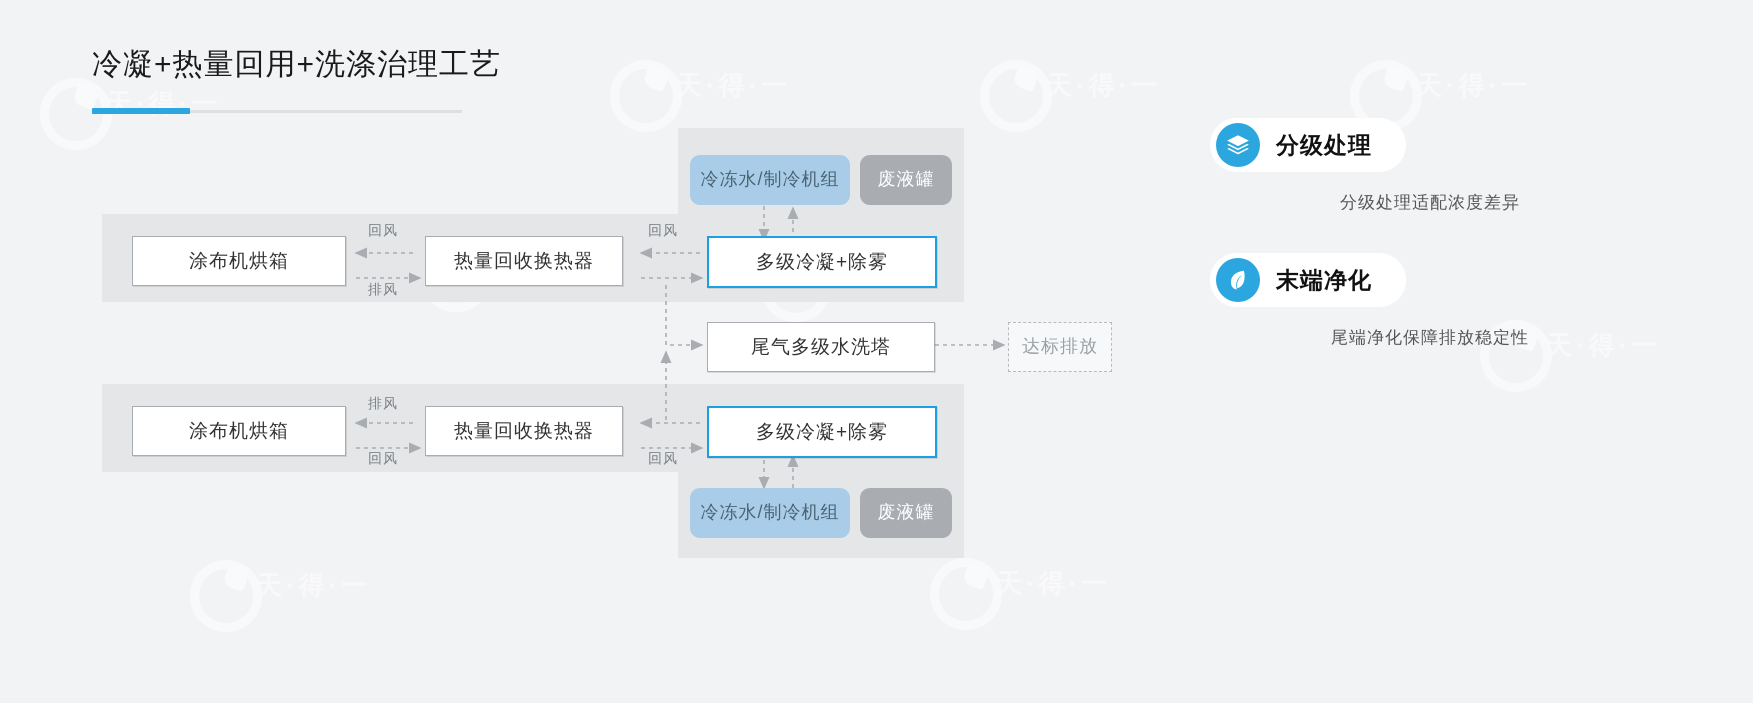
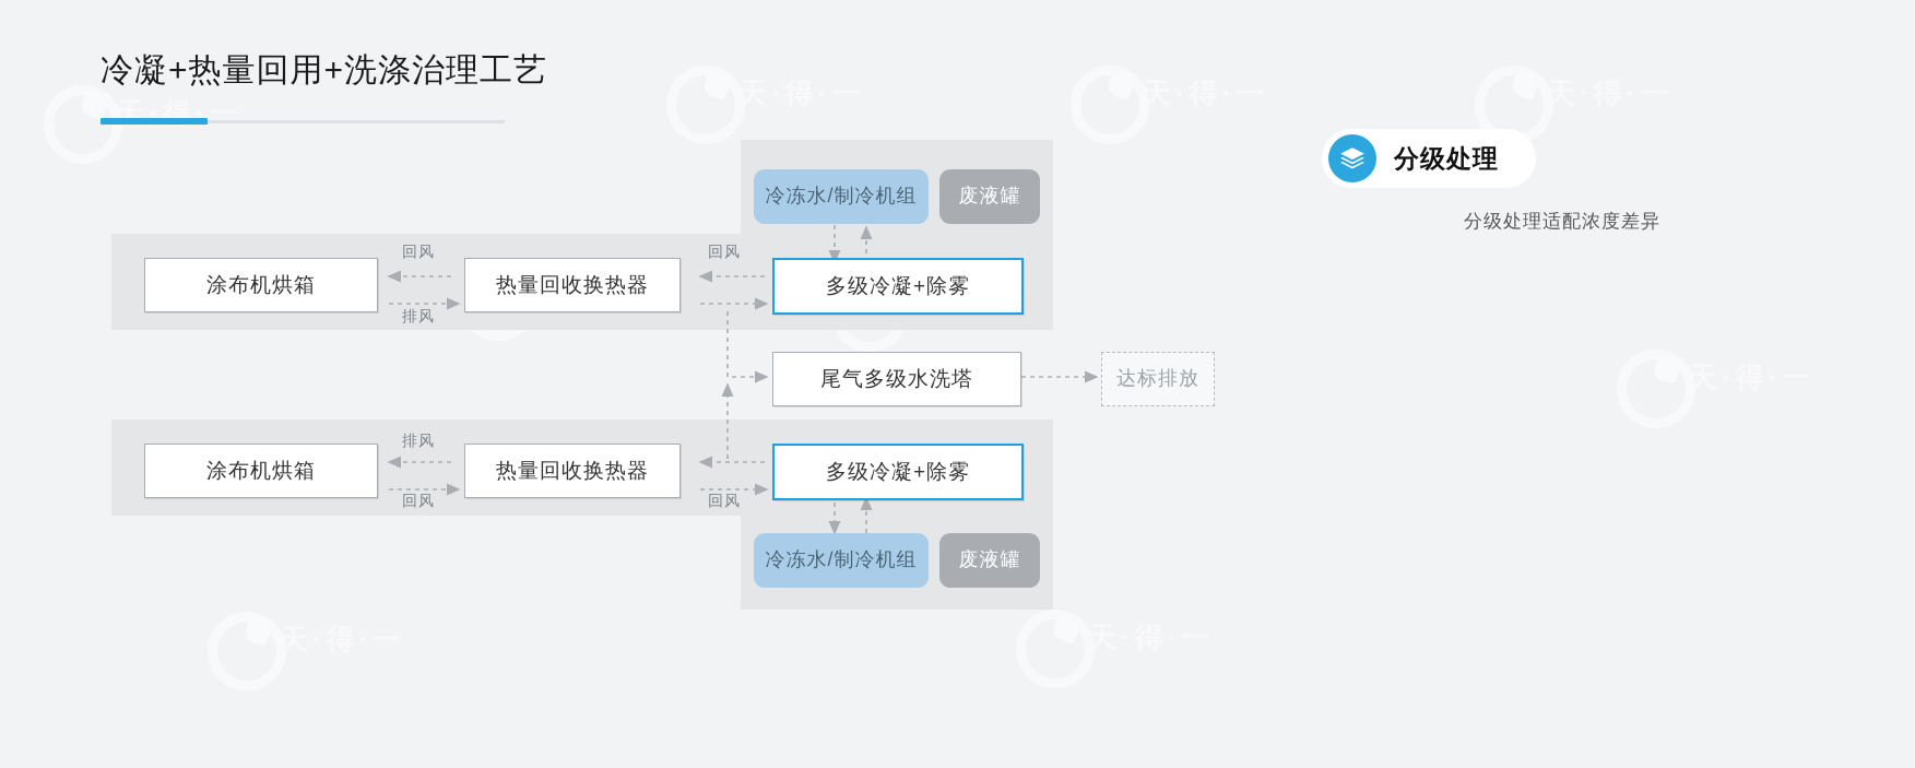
  天·得·一
  冷凝+热量回用+洗涤治理工艺
  涂布机烘箱
  回风
  排风
  热量回收换热器
  回风
  多级冷凝+除雾
  冷冻水/制冷机组
  废液罐
  尾气多级水洗塔
  达标排放
  涂布机烘箱
  排风
  回风
  热量回收换热器
  回风
  多级冷凝+除雾
  冷冻水/制冷机组
  废液罐
  分级处理
  分级处理适配浓度差异
- 末端净化
- 尾端净化保障排放稳定性
